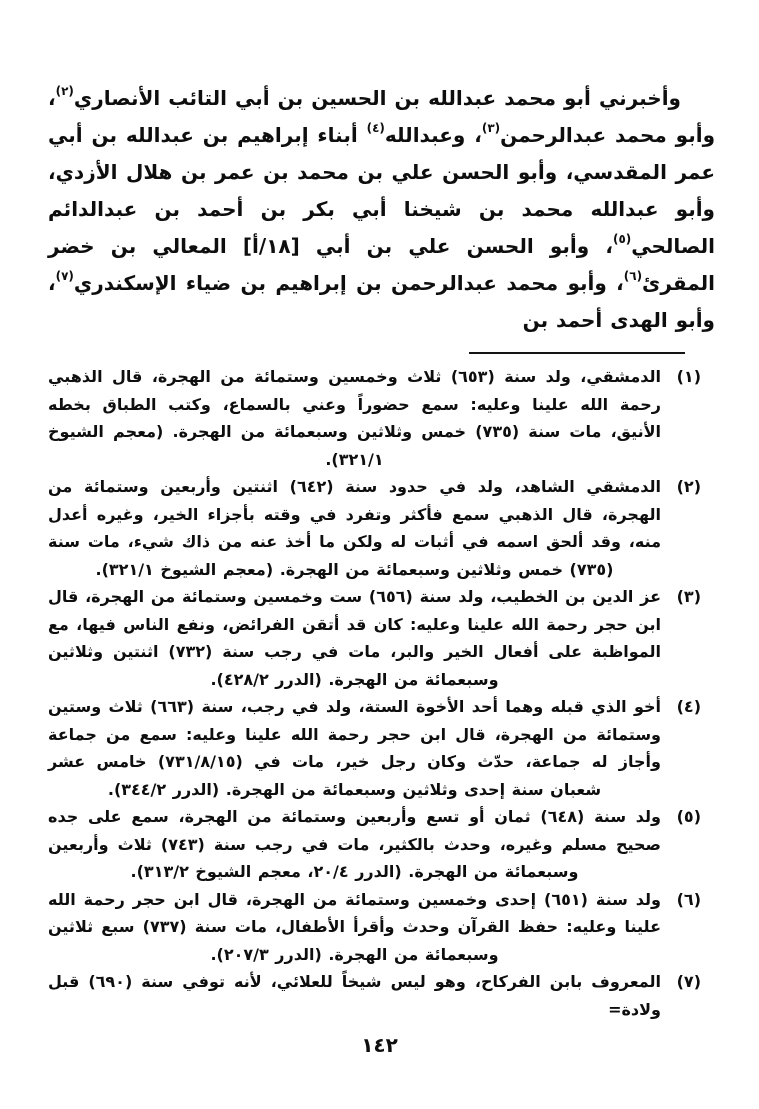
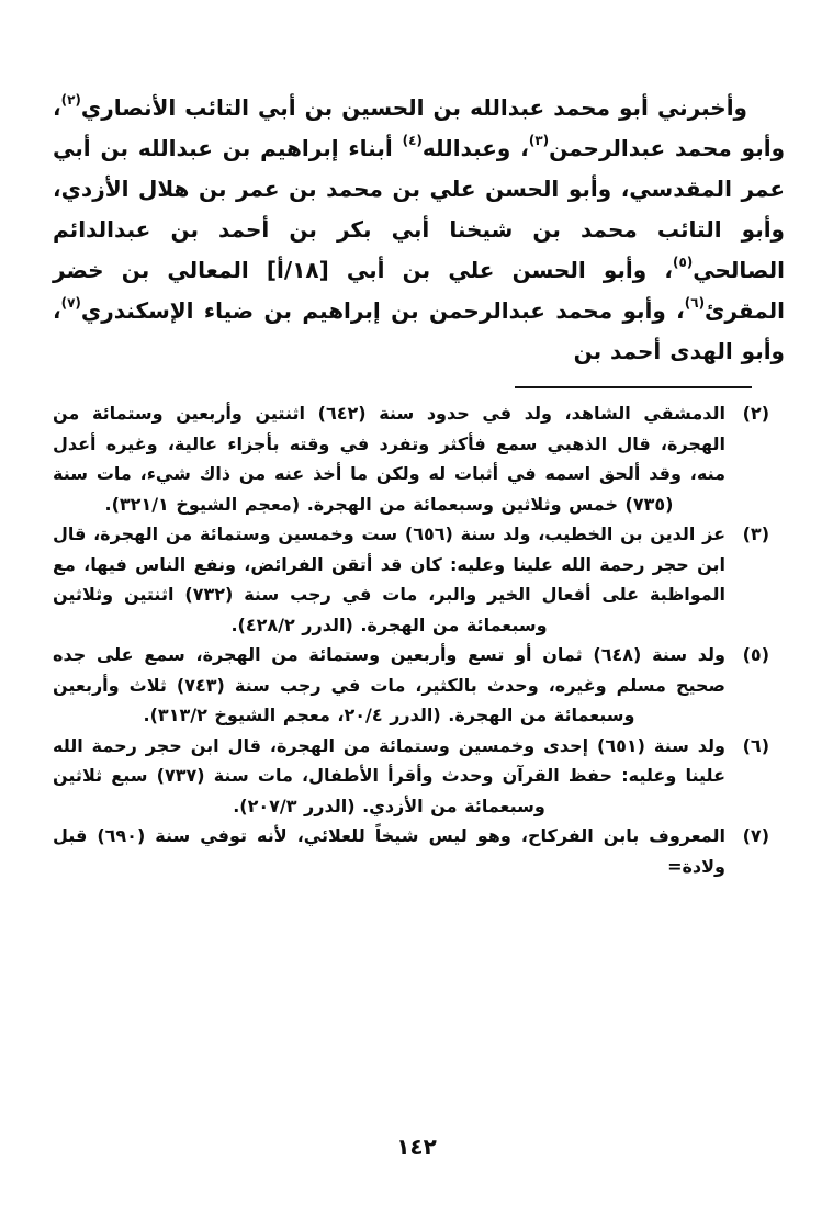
- وأخبرني أبو محمد عبدالله بن الحسين بن أبي التائب الأنصاري(٢)، وأبو محمد عبدالرحمن(٣)، وعبدالله(٤) أبناء إبراهيم بن عبدالله بن أبي عمر المقدسي، وأبو الحسن علي بن محمد بن عمر بن هلال الأزدي، وأبو عبدالله محمد بن شيخنا أبي بكر بن أحمد بن عبدالدائم الصالحي(٥)، وأبو الحسن علي بن أبي [١٨/أ] المعالي بن خضر المقرئ(٦)، وأبو محمد عبدالرحمن بن إبراهيم بن ضياء الإسكندري(٧)، وأبو الهدى أحمد بن
+ وأخبرني أبو محمد عبدالله بن الحسين بن أبي التائب الأنصاري(٢)، وأبو محمد عبدالرحمن(٣)، وعبدالله(٤) أبناء إبراهيم بن عبدالله بن أبي عمر المقدسي، وأبو الحسن علي بن محمد بن عمر بن هلال الأزدي، وأبو التائب محمد بن شيخنا أبي بكر بن أحمد بن عبدالدائم الصالحي(٥)، وأبو الحسن علي بن أبي [١٨/أ] المعالي بن خضر المقرئ(٦)، وأبو محمد عبدالرحمن بن إبراهيم بن ضياء الإسكندري(٧)، وأبو الهدى أحمد بن
- (١)
- الدمشقي، ولد سنة (٦٥٣) ثلاث وخمسين وستمائة من الهجرة، قال الذهبي رحمة الله علينا وعليه: سمع حضوراً وعني بالسماع، وكتب الطباق بخطه الأنيق، مات سنة (٧٣٥) خمس وثلاثين وسبعمائة من الهجرة. (معجم الشيوخ ٣٢١/١).
  (٢)
- الدمشقي الشاهد، ولد في حدود سنة (٦٤٢) اثنتين وأربعين وستمائة من الهجرة، قال الذهبي سمع فأكثر وتفرد في وقته بأجزاء الخير، وغيره أعدل منه، وقد ألحق اسمه في أثبات له ولكن ما أخذ عنه من ذاك شيء، مات سنة (٧٣٥) خمس وثلاثين وسبعمائة من الهجرة. (معجم الشيوخ ٣٢١/١).
+ الدمشقي الشاهد، ولد في حدود سنة (٦٤٢) اثنتين وأربعين وستمائة من الهجرة، قال الذهبي سمع فأكثر وتفرد في وقته بأجزاء عالية، وغيره أعدل منه، وقد ألحق اسمه في أثبات له ولكن ما أخذ عنه من ذاك شيء، مات سنة (٧٣٥) خمس وثلاثين وسبعمائة من الهجرة. (معجم الشيوخ ٣٢١/١).
  (٣)
  عز الدين بن الخطيب، ولد سنة (٦٥٦) ست وخمسين وستمائة من الهجرة، قال ابن حجر رحمة الله علينا وعليه: كان قد أتقن الفرائض، ونفع الناس فيها، مع المواظبة على أفعال الخير والبر، مات في رجب سنة (٧٣٢) اثنتين وثلاثين وسبعمائة من الهجرة. (الدرر ٤٢٨/٢).
- (٤)
- أخو الذي قبله وهما أحد الأخوة الستة، ولد في رجب، سنة (٦٦٣) ثلاث وستين وستمائة من الهجرة، قال ابن حجر رحمة الله علينا وعليه: سمع من جماعة وأجاز له جماعة، حدّث وكان رجل خير، مات في (٧٣١/٨/١٥) خامس عشر شعبان سنة إحدى وثلاثين وسبعمائة من الهجرة. (الدرر ٣٤٤/٢).
  (٥)
  ولد سنة (٦٤٨) ثمان أو تسع وأربعين وستمائة من الهجرة، سمع على جده صحيح مسلم وغيره، وحدث بالكثير، مات في رجب سنة (٧٤٣) ثلاث وأربعين وسبعمائة من الهجرة. (الدرر ٢٠/٤، معجم الشيوخ ٣١٣/٢).
  (٦)
- ولد سنة (٦٥١) إحدى وخمسين وستمائة من الهجرة، قال ابن حجر رحمة الله علينا وعليه: حفظ القرآن وحدث وأقرأ الأطفال، مات سنة (٧٣٧) سبع ثلاثين وسبعمائة من الهجرة. (الدرر ٢٠٧/٣).
+ ولد سنة (٦٥١) إحدى وخمسين وستمائة من الهجرة، قال ابن حجر رحمة الله علينا وعليه: حفظ القرآن وحدث وأقرأ الأطفال، مات سنة (٧٣٧) سبع ثلاثين وسبعمائة من الأزدي. (الدرر ٢٠٧/٣).
  (٧)
  المعروف بابن الفركاح، وهو ليس شيخاً للعلائي، لأنه توفي سنة (٦٩٠) قبل ولادة=
  ١٤٢
